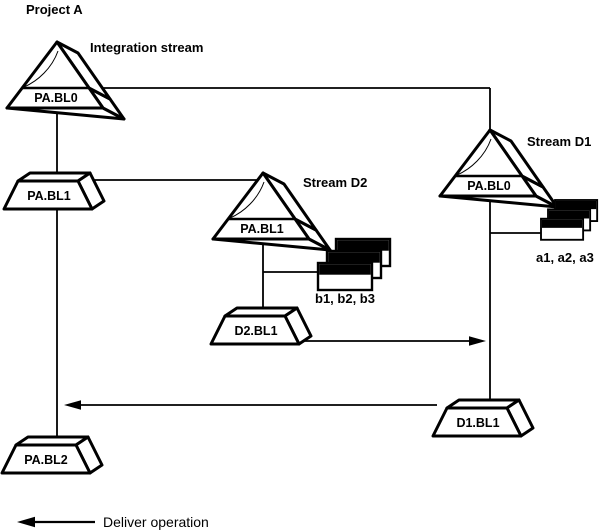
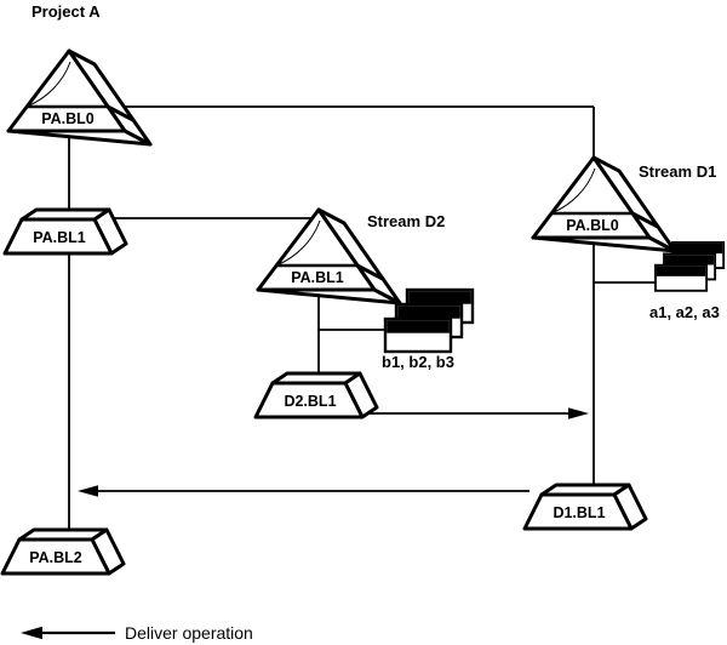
  Project A
- Integration stream
  Stream D2
  Stream D1
  PA.BL0
  PA.BL1
  PA.BL0
  PA.BL1
  D2.BL1
  D1.BL1
  PA.BL2
  b1, b2, b3
  a1, a2, a3
  Deliver operation
